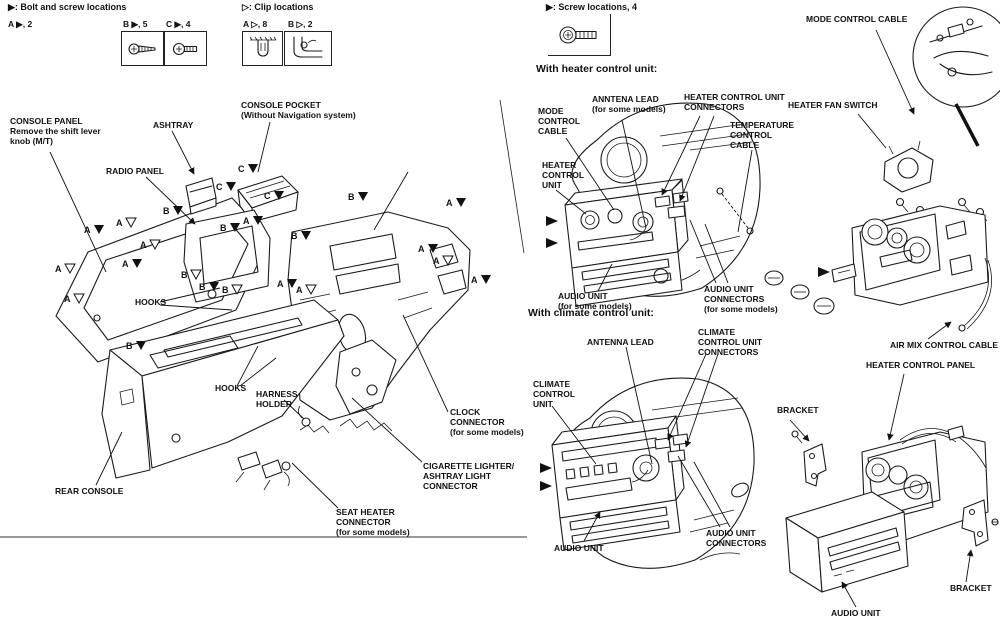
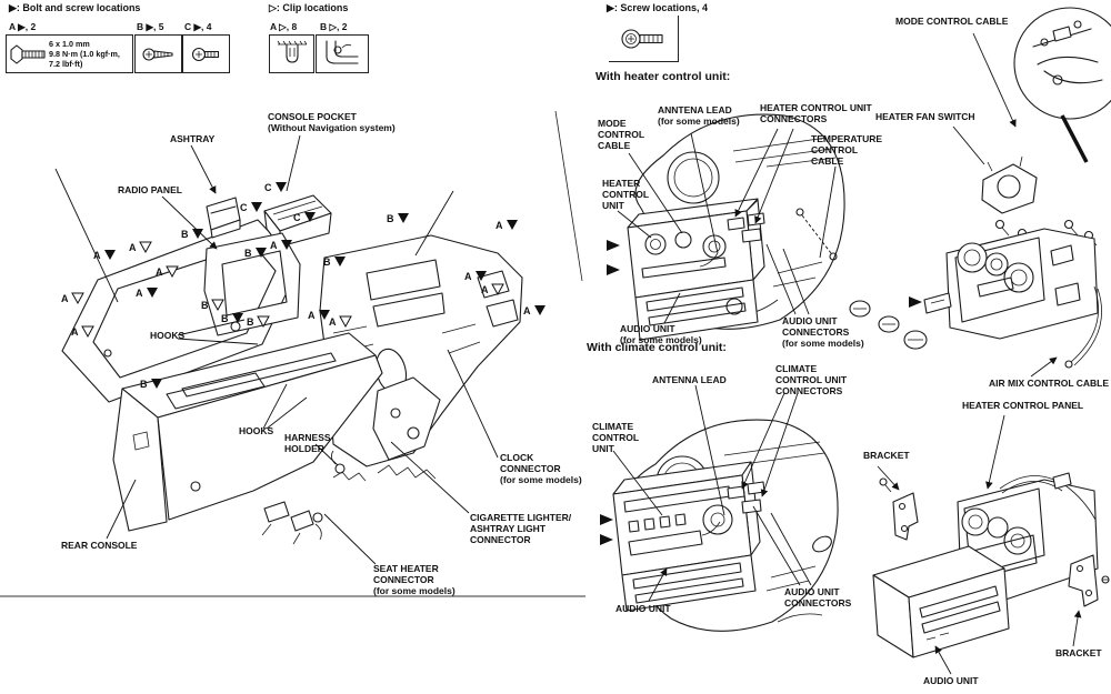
  A
  A
  A
  A
  A
  A
  A
  B
  B
  B
  B
  B
  C
  C
  C
  B
  B
  A
  A
  A
  A
  A
  B
  A
  ▶: Bolt and screw locations
  A ▶, 2
  B ▶, 5
  C ▶, 4
+ 6 x 1.0 mm
+ 9.8 N·m (1.0 kgf·m,
+ 7.2 lbf·ft)
  ▷: Clip locations
  A ▷, 8
  B ▷, 2
  ▶: Screw locations, 4
  With heater control unit:
  With climate control unit:
- CONSOLE PANEL
- Remove the shift lever
- knob (M/T)
  ASHTRAY
  RADIO PANEL
  CONSOLE POCKET
  (Without Navigation system)
  HOOKS
  HOOKS
  HARNESS
  HOLDER
  REAR CONSOLE
  SEAT HEATER
  CONNECTOR
  (for some models)
  CLOCK
  CONNECTOR
  (for some models)
  CIGARETTE LIGHTER/
  ASHTRAY LIGHT
  CONNECTOR
  MODE
  CONTROL
  CABLE
  ANNTENA LEAD
  (for some models)
  HEATER CONTROL UNIT
  CONNECTORS
  TEMPERATURE
  CONTROL
  CABLE
  HEATER
  CONTROL
  UNIT
  AUDIO UNIT
  (for some models)
  AUDIO UNIT
  CONNECTORS
  (for some models)
  ANTENNA LEAD
  CLIMATE
  CONTROL UNIT
  CONNECTORS
  CLIMATE
  CONTROL
  UNIT
  AUDIO UNIT
  CONNECTORS
  AUDIO UNIT
  MODE CONTROL CABLE
  HEATER FAN SWITCH
  AIR MIX CONTROL CABLE
  HEATER CONTROL PANEL
  BRACKET
  AUDIO UNIT
  BRACKET
